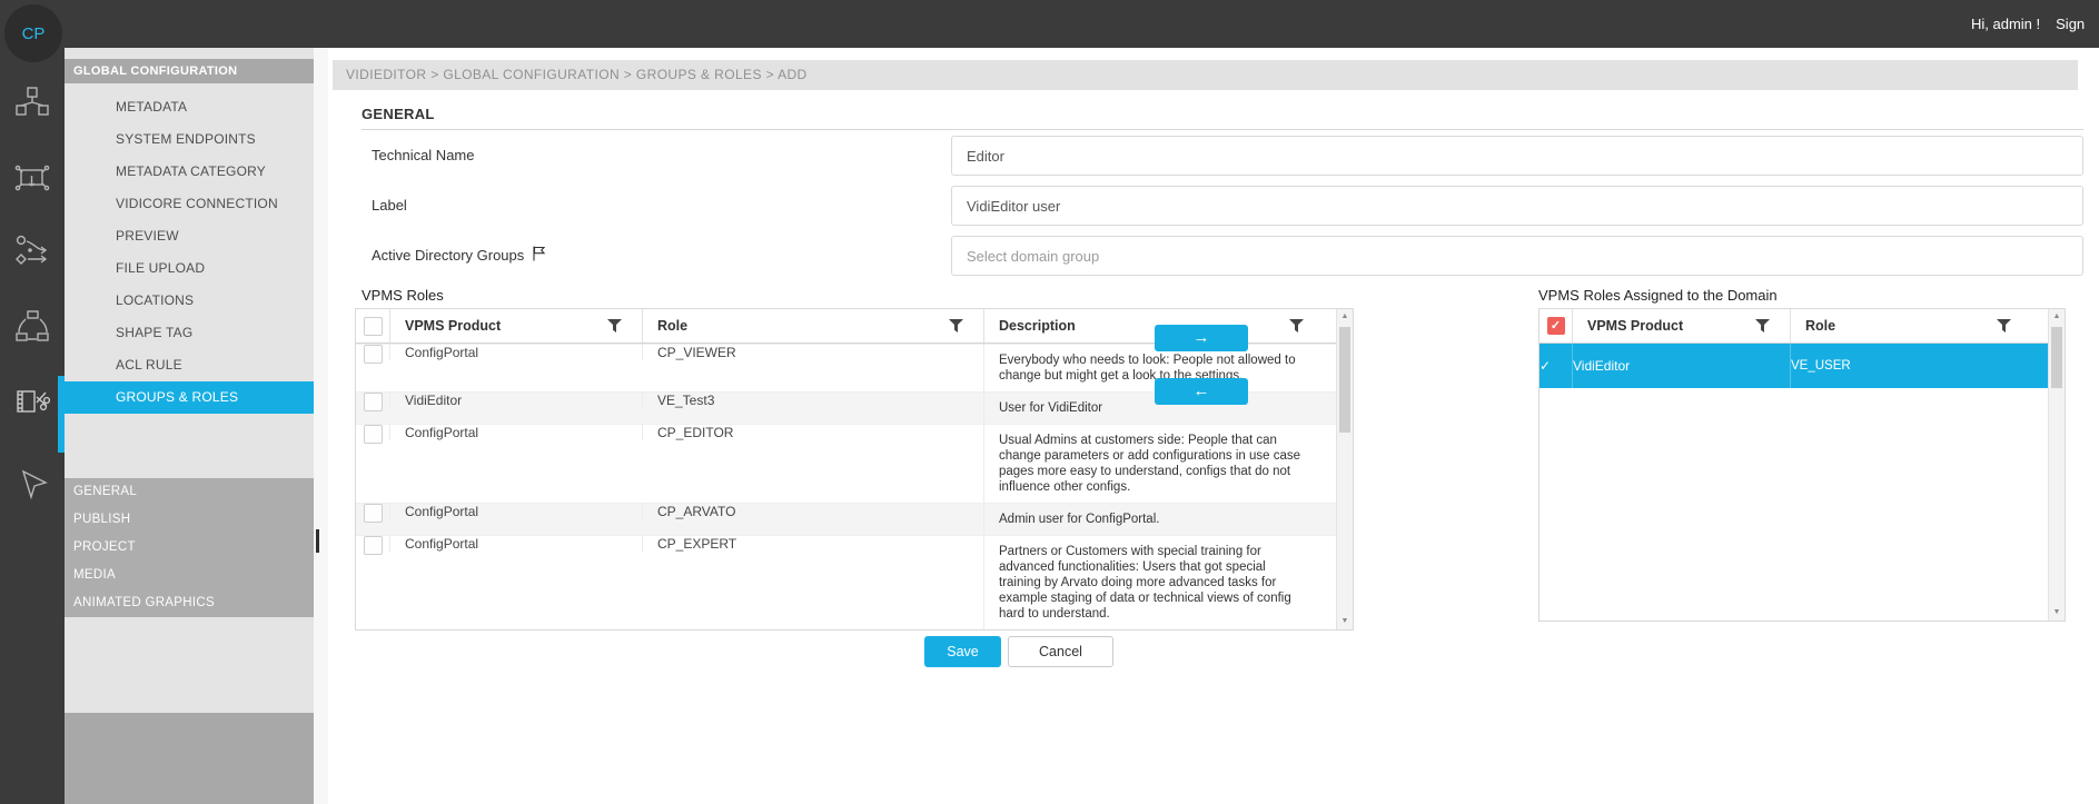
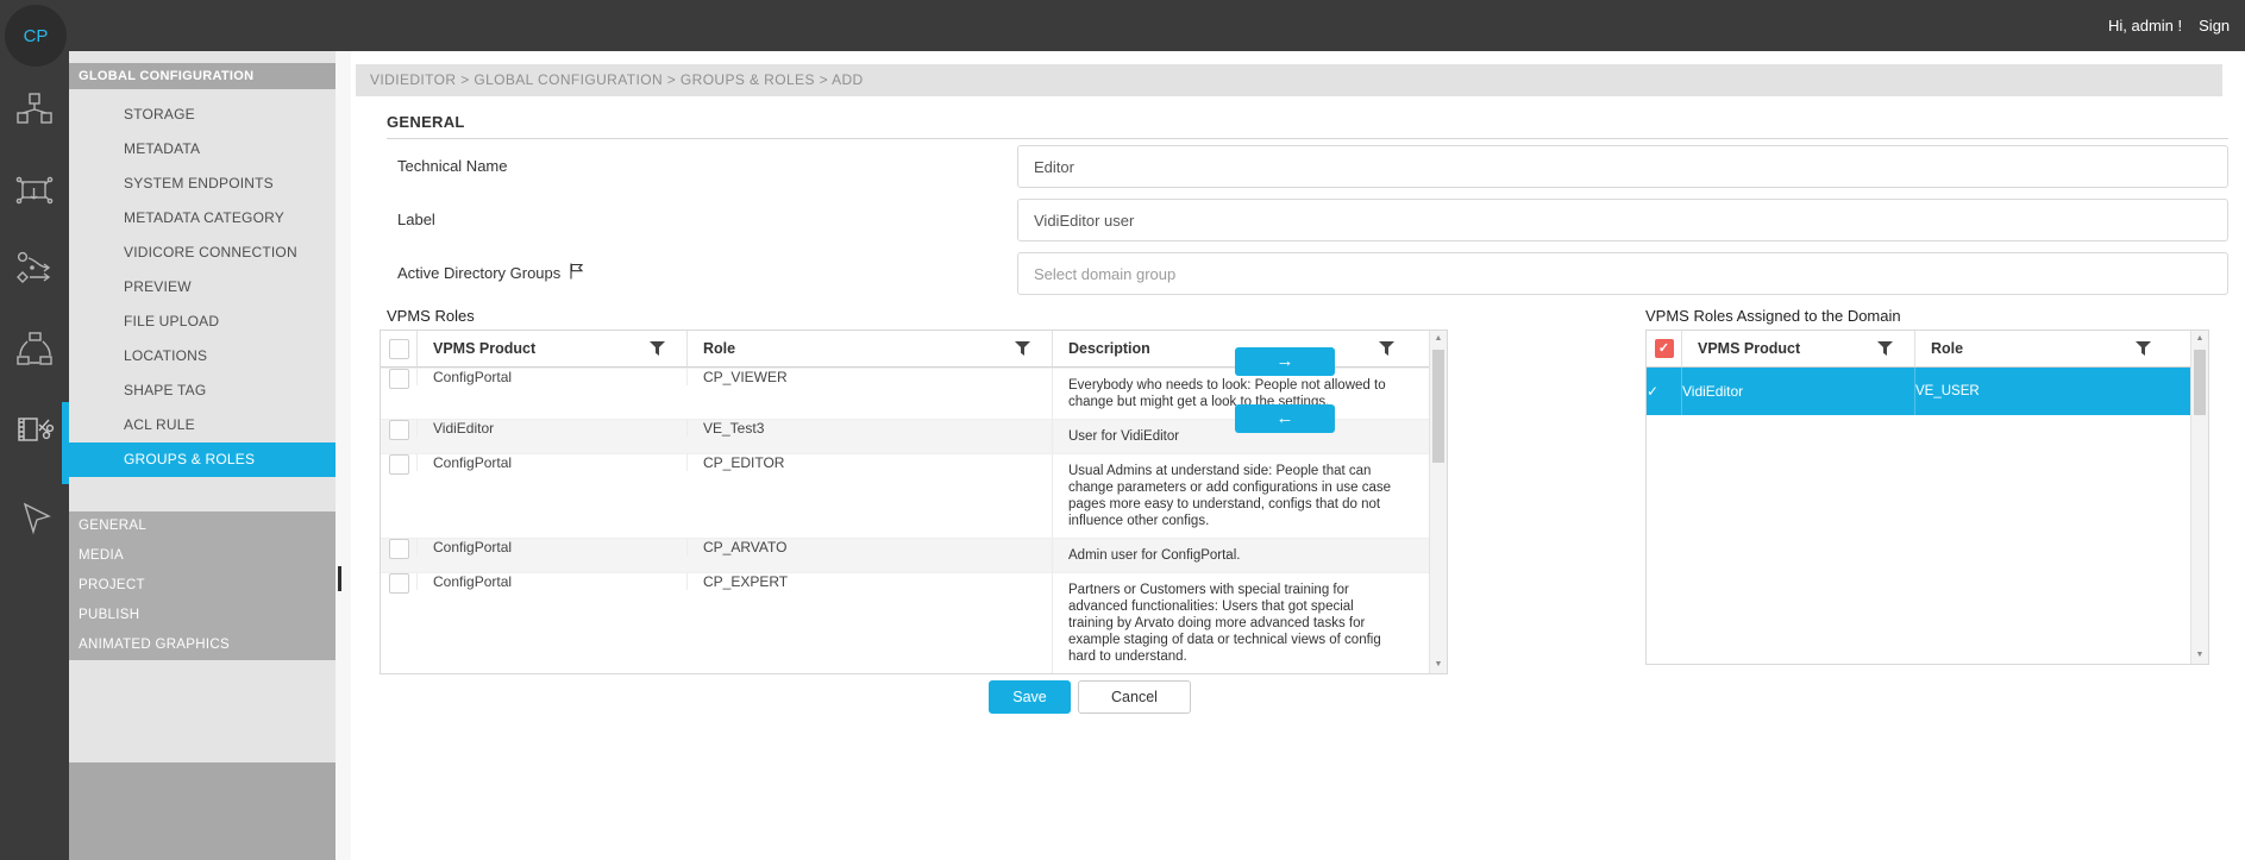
  Hi, admin ! Sign
  CP
  GLOBAL CONFIGURATION
+ STORAGE
  METADATA
  SYSTEM ENDPOINTS
  METADATA CATEGORY
  VIDICORE CONNECTION
  PREVIEW
  FILE UPLOAD
  LOCATIONS
  SHAPE TAG
  ACL RULE
  GROUPS & ROLES
  GENERAL
- PUBLISH
+ MEDIA
  PROJECT
- MEDIA
+ PUBLISH
  ANIMATED GRAPHICS
  VIDIEDITOR > GLOBAL CONFIGURATION > GROUPS & ROLES > ADD
  GENERAL
  Technical Name
  Editor
  Label
  VidiEditor user
  Active Directory Groups
  Select domain group
  VPMS Roles
  VPMS Product
  Role
  Description
  ConfigPortal
  CP_VIEWER
  Everybody who needs to look: People not allowed to change but might get a look to the settings.
  VidiEditor
  VE_Test3
  User for VidiEditor
  ConfigPortal
  CP_EDITOR
- Usual Admins at customers side: People that can change parameters or add configurations in use case pages more easy to understand, configs that do not influence other configs.
+ Usual Admins at understand side: People that can change parameters or add configurations in use case pages more easy to understand, configs that do not influence other configs.
  ConfigPortal
  CP_ARVATO
  Admin user for ConfigPortal.
  ConfigPortal
  CP_EXPERT
  Partners or Customers with special training for advanced functionalities: Users that got special training by Arvato doing more advanced tasks for example staging of data or technical views of config hard to understand.
  →
  ←
  VPMS Roles Assigned to the Domain
  ✓
  VPMS Product
  Role
  ✓
  VidiEditor
  VE_USER
  Save
  Cancel
